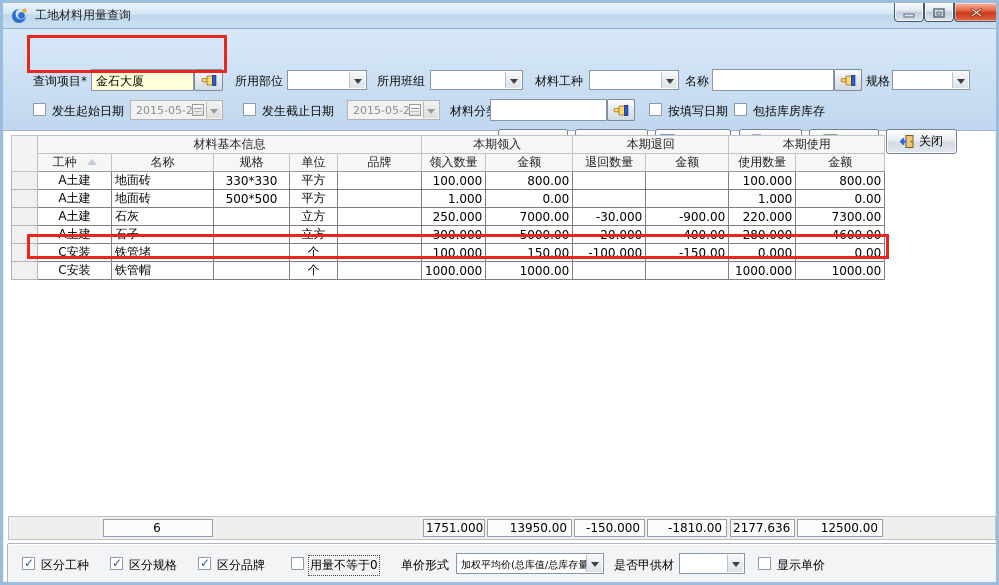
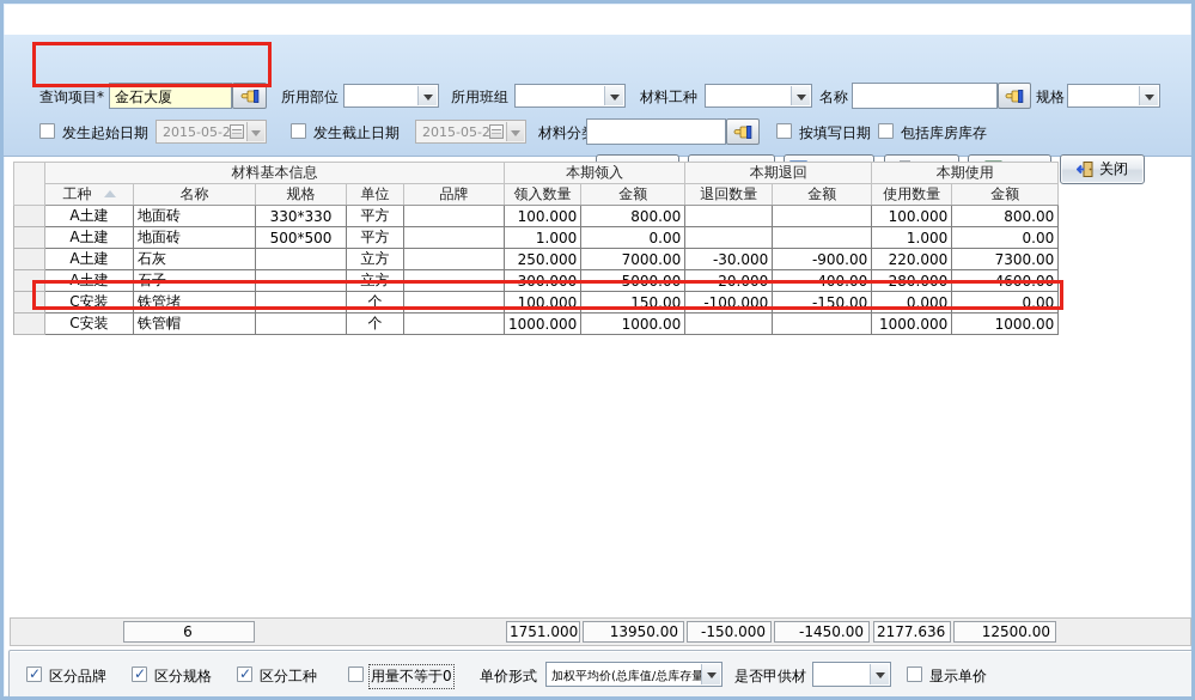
- 工地材料用量查询
  查询项目*
  金石大厦
  所用部位
  所用班组
  材料工种
  名称
  规格
  发生起始日期
  2015-05-2
  发生截止日期
  2015-05-2
  材料分
  按填写日期
  包括库房库存
  关闭
  	材料基本信息	本期领入	本期退回	本期使用
  工种	名称	规格	单位	品牌	领入数量	金额	退回数量	金额	使用数量	金额
  	A土建	地面砖	330*330	平方		100.000	800.00			100.000	800.00
  	A土建	地面砖	500*500	平方		1.000	0.00			1.000	0.00
  	A土建	石灰		立方		250.000	7000.00	-30.000	-900.00	220.000	7300.00
  	A土建	石子		立方		300.000	5000.00	-20.000	-400.00	280.000	4600.00
  	C安装	铁管堵		个		100.000	150.00	-100.000	-150.00	0.000	0.00
  	C安装	铁管帽		个		1000.000	1000.00			1000.000	1000.00
  6
  1751.000
  13950.00
  -150.000
- -1810.00
+ -1450.00
  2177.636
  12500.00
- 区分工种
+ 区分品牌
  区分规格
- 区分品牌
+ 区分工种
  用量不等于0
  单价形式
  加权平均价(总库值/总库存量
  是否甲供材
  显示单价
